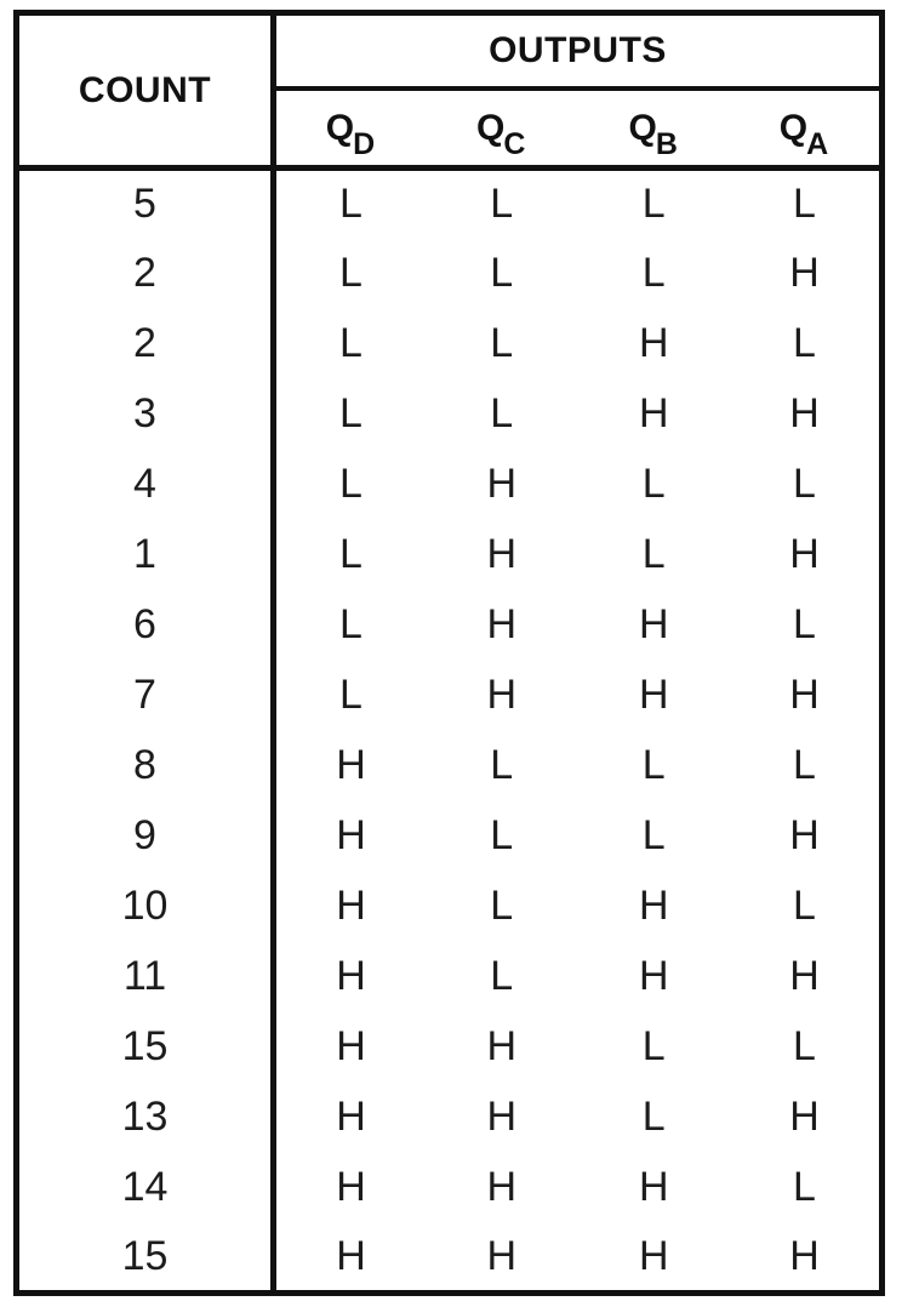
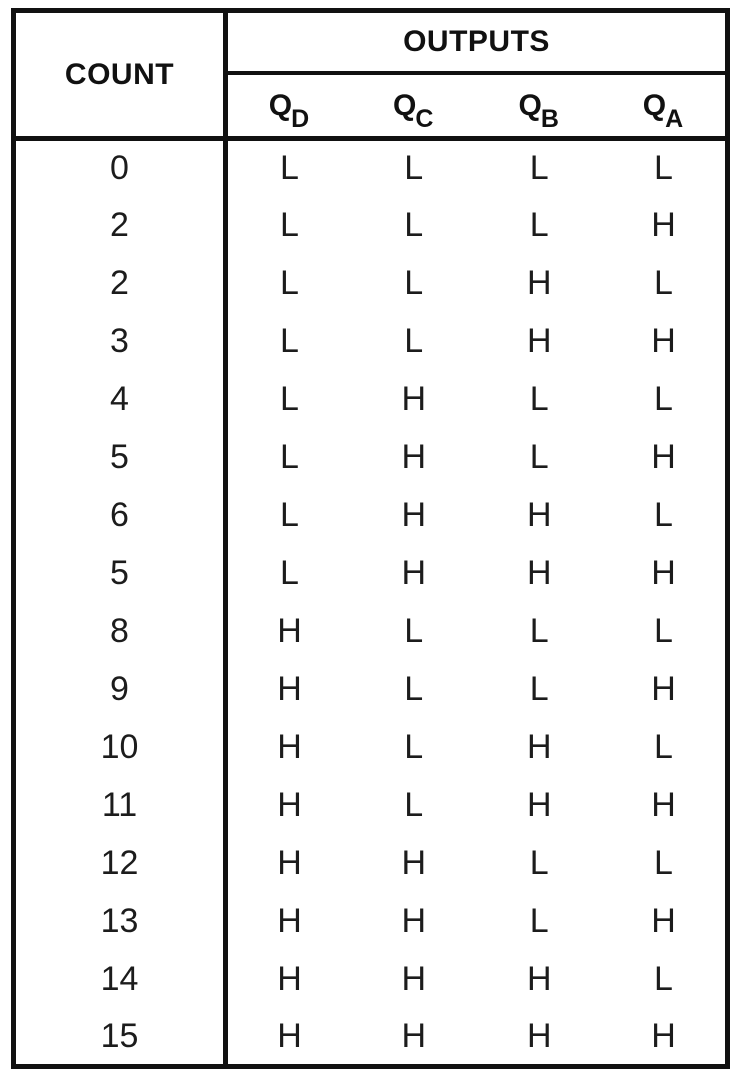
  COUNT	OUTPUTS
  QD	QC	QB	QA
- 5	L	L	L	L
+ 0	L	L	L	L
  2	L	L	L	H
  2	L	L	H	L
  3	L	L	H	H
  4	L	H	L	L
- 1	L	H	L	H
+ 5	L	H	L	H
  6	L	H	H	L
- 7	L	H	H	H
+ 5	L	H	H	H
  8	H	L	L	L
  9	H	L	L	H
  10	H	L	H	L
  11	H	L	H	H
- 15	H	H	L	L
+ 12	H	H	L	L
  13	H	H	L	H
  14	H	H	H	L
  15	H	H	H	H
